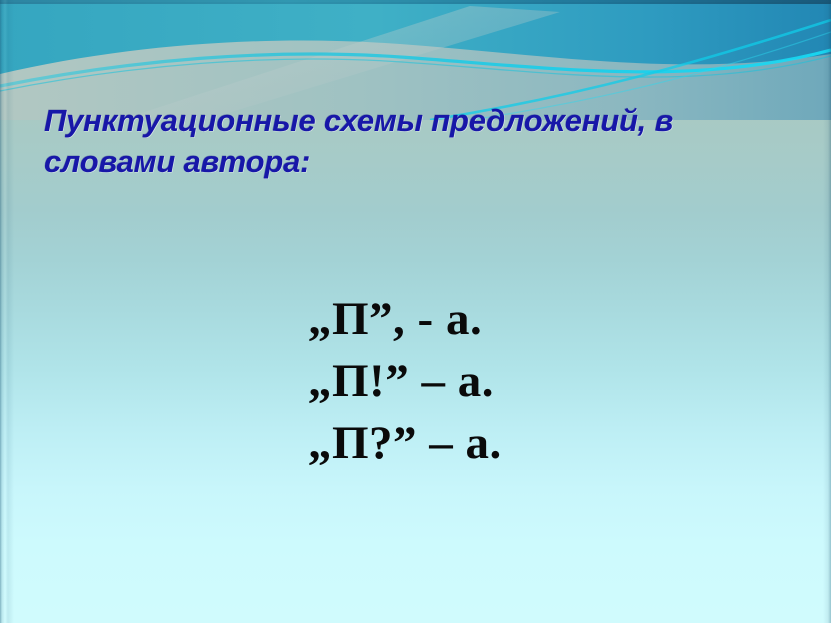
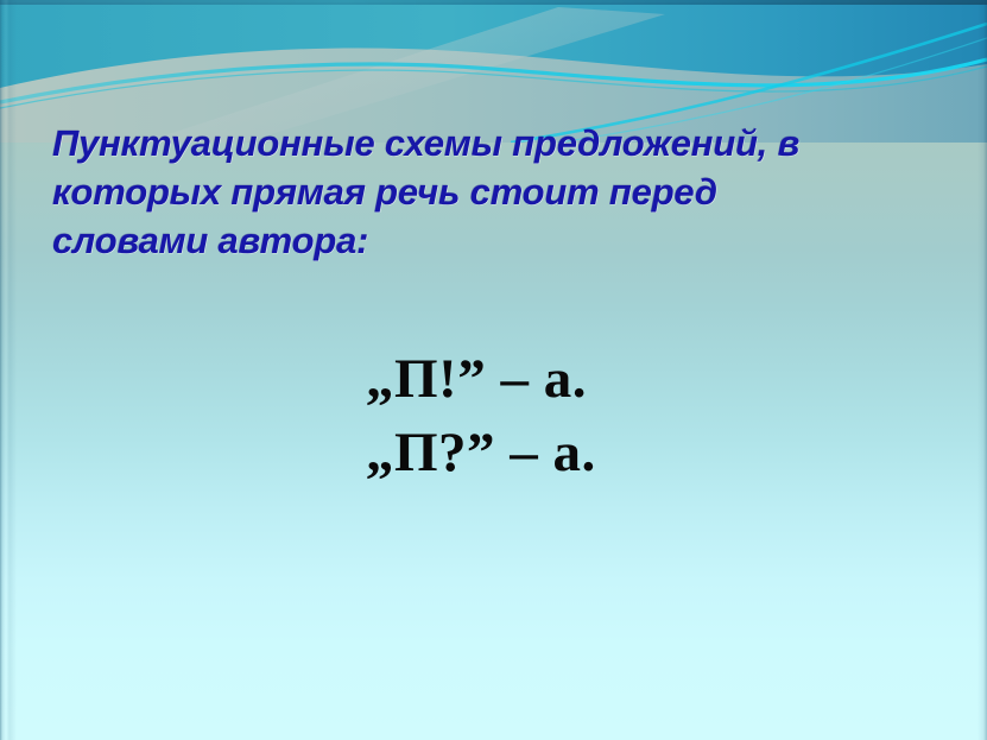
  Пунктуационные схемы предложений, в
+ которых прямая речь стоит перед
  словами автора:
- „П”, - а.
  „П!” – а.
  „П?” – а.
